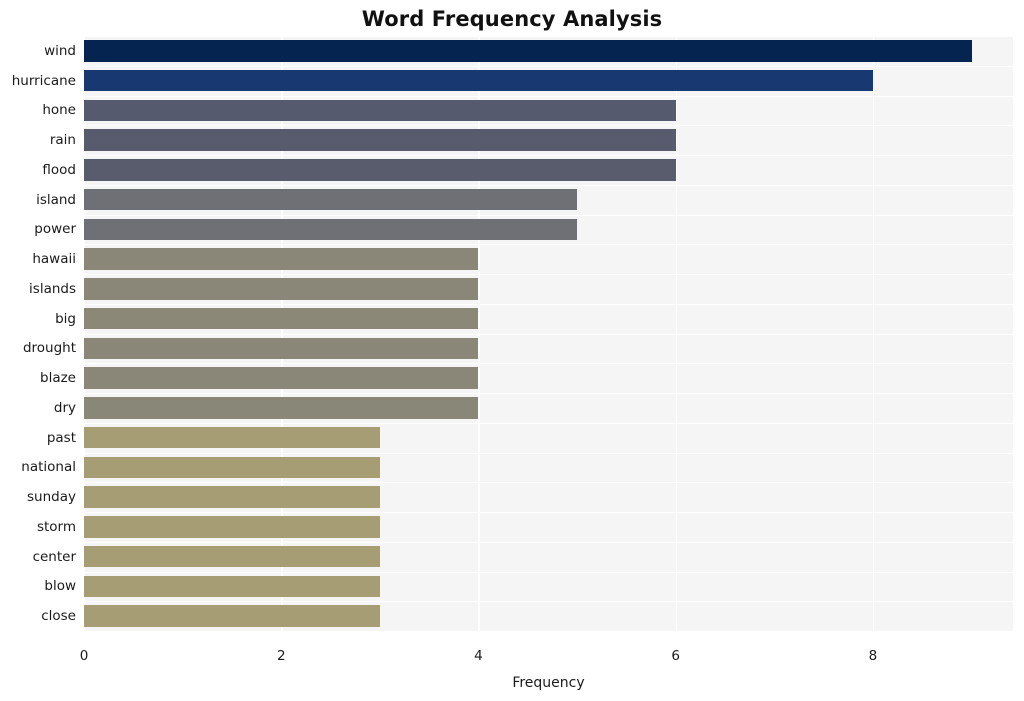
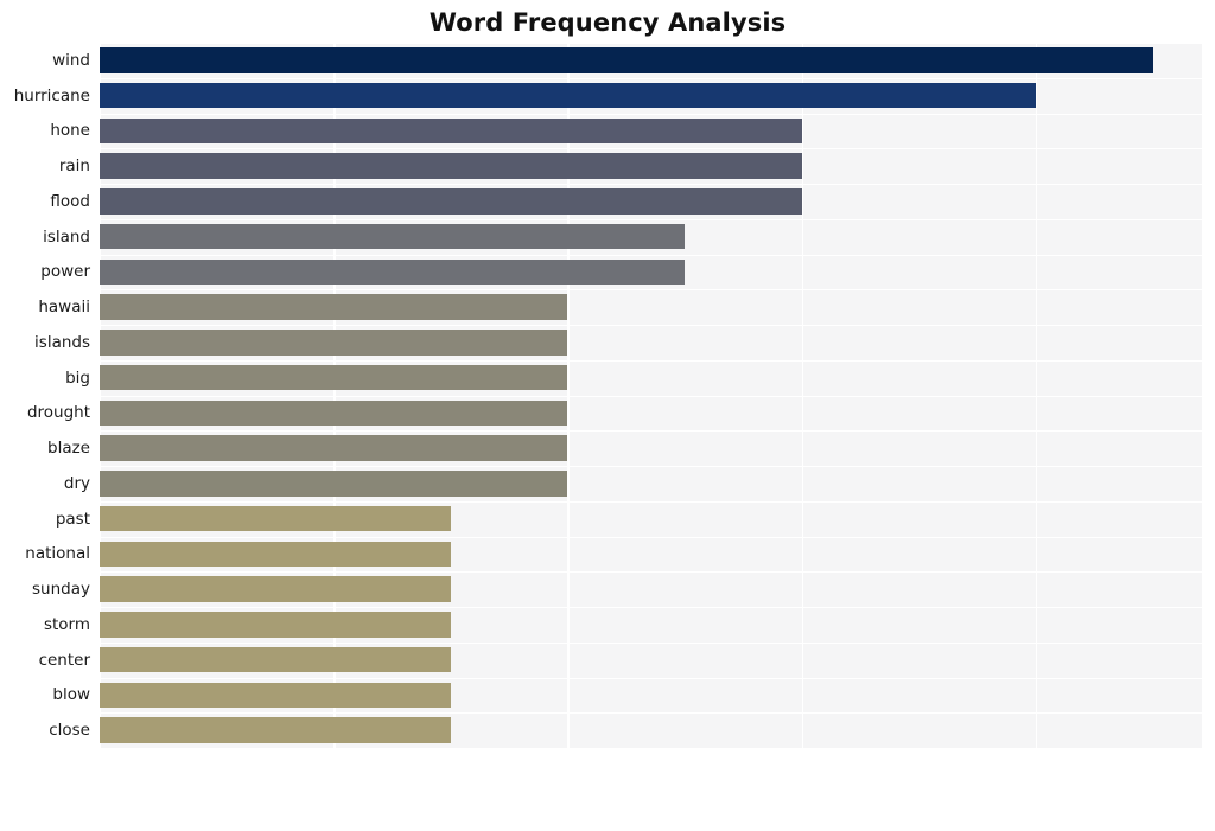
  Word Frequency Analysis
  wind
  hurricane
  hone
  rain
  flood
  island
  power
  hawaii
  islands
  big
  drought
  blaze
  dry
  past
  national
  sunday
  storm
  center
  blow
  close
- Frequency
- 0
- 2
- 4
- 6
- 8
